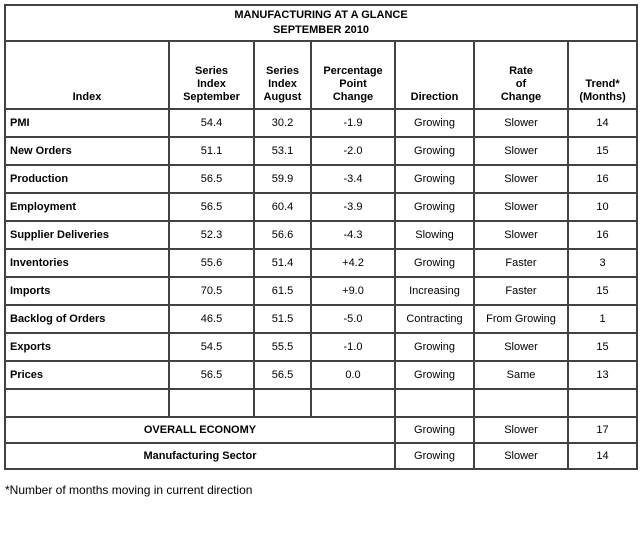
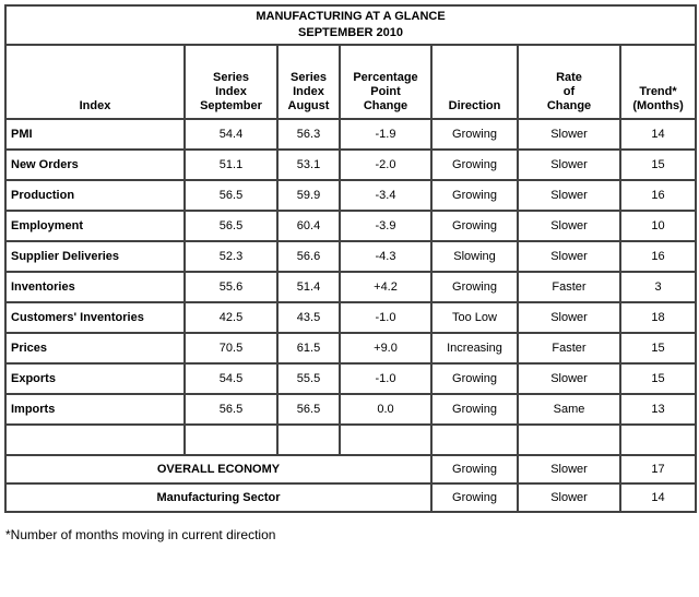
  MANUFACTURING AT A GLANCE SEPTEMBER 2010
  Index	Series Index September	Series Index August	Percentage Point Change	Direction	Rate of Change	Trend* (Months)
- PMI	54.4	30.2	-1.9	Growing	Slower	14
+ PMI	54.4	56.3	-1.9	Growing	Slower	14
  New Orders	51.1	53.1	-2.0	Growing	Slower	15
  Production	56.5	59.9	-3.4	Growing	Slower	16
  Employment	56.5	60.4	-3.9	Growing	Slower	10
  Supplier Deliveries	52.3	56.6	-4.3	Slowing	Slower	16
  Inventories	55.6	51.4	+4.2	Growing	Faster	3
+ Customers' Inventories	42.5	43.5	-1.0	Too Low	Slower	18
- Imports	70.5	61.5	+9.0	Increasing	Faster	15
+ Prices	70.5	61.5	+9.0	Increasing	Faster	15
- Backlog of Orders	46.5	51.5	-5.0	Contracting	From Growing	1
  Exports	54.5	55.5	-1.0	Growing	Slower	15
- Prices	56.5	56.5	0.0	Growing	Same	13
+ Imports	56.5	56.5	0.0	Growing	Same	13
  OVERALL ECONOMY	Growing	Slower	17
  Manufacturing Sector	Growing	Slower	14
  *Number of months moving in current direction
